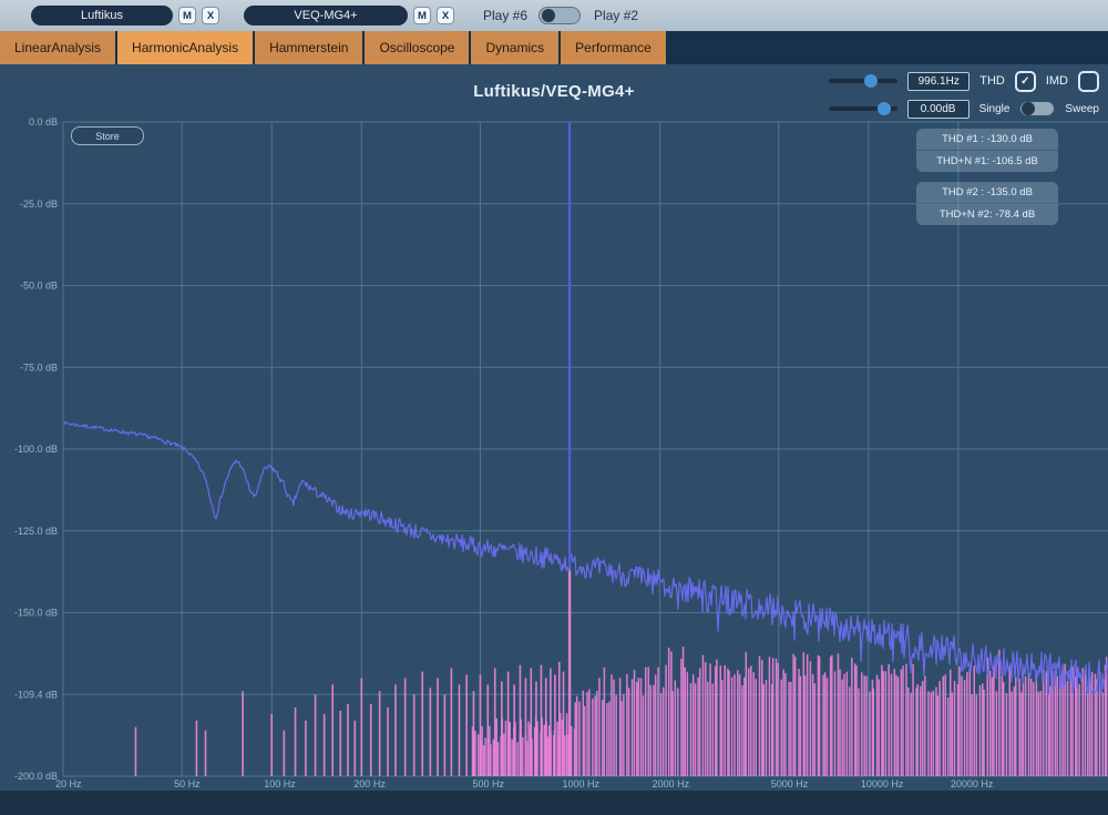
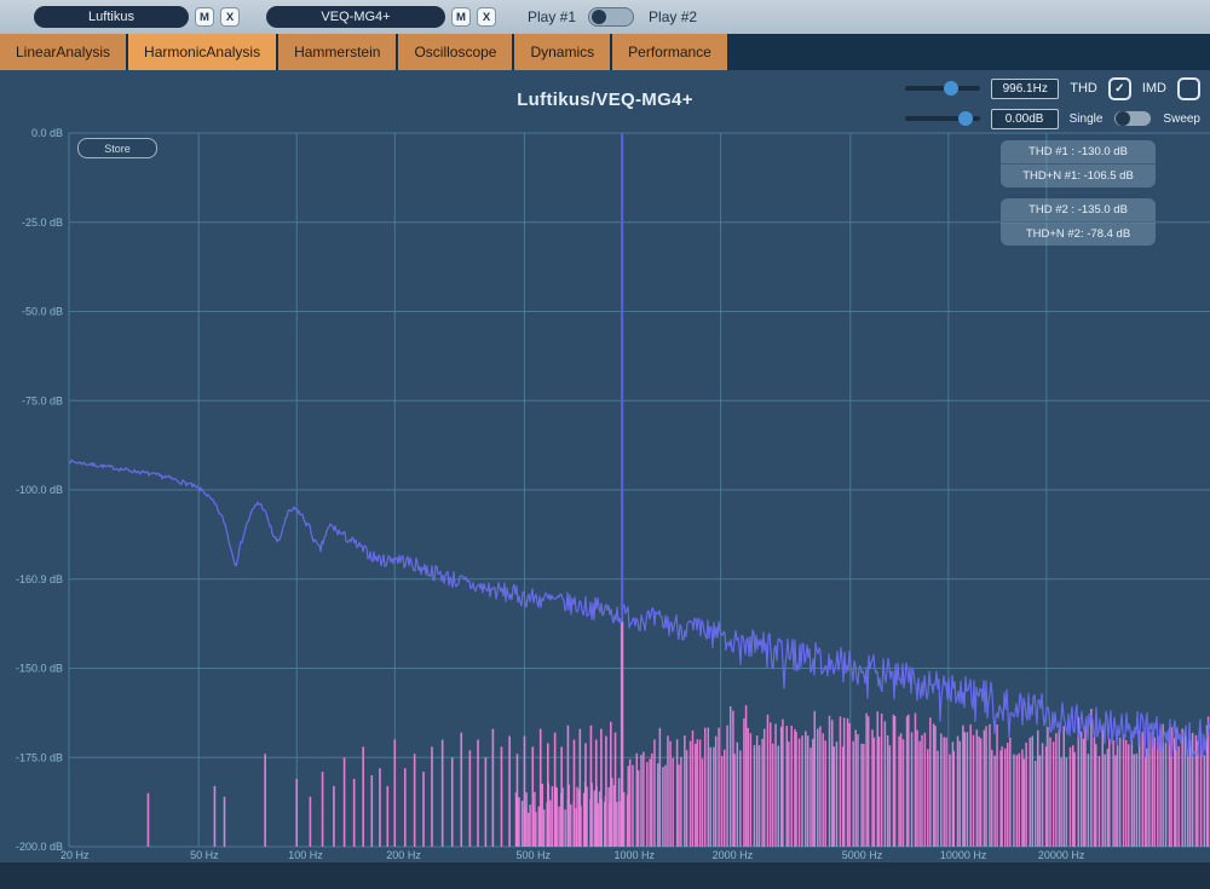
  Luftikus
  M
  X
  VEQ-MG4+
  M
  X
- Play #6
+ Play #1
  Play #2
  LinearAnalysis
  HarmonicAnalysis
  Hammerstein
  Oscilloscope
  Dynamics
  Performance
  0.0 dB
  -25.0 dB
  -50.0 dB
  -75.0 dB
  -100.0 dB
- -125.0 dB
+ -160.9 dB
  -150.0 dB
- -109.4 dB
+ -175.0 dB
  -200.0 dB
  20 Hz
  50 Hz
  100 Hz
  200 Hz
  500 Hz
  1000 Hz
  2000 Hz
  5000 Hz
  10000 Hz
  20000 Hz
  Luftikus/VEQ-MG4+
  996.1Hz
  THD
  ✓
  IMD
  0.00dB
  Single
  Sweep
  Store
  THD #1 : -130.0 dB
  THD+N #1: -106.5 dB
  THD #2 : -135.0 dB
  THD+N #2: -78.4 dB
